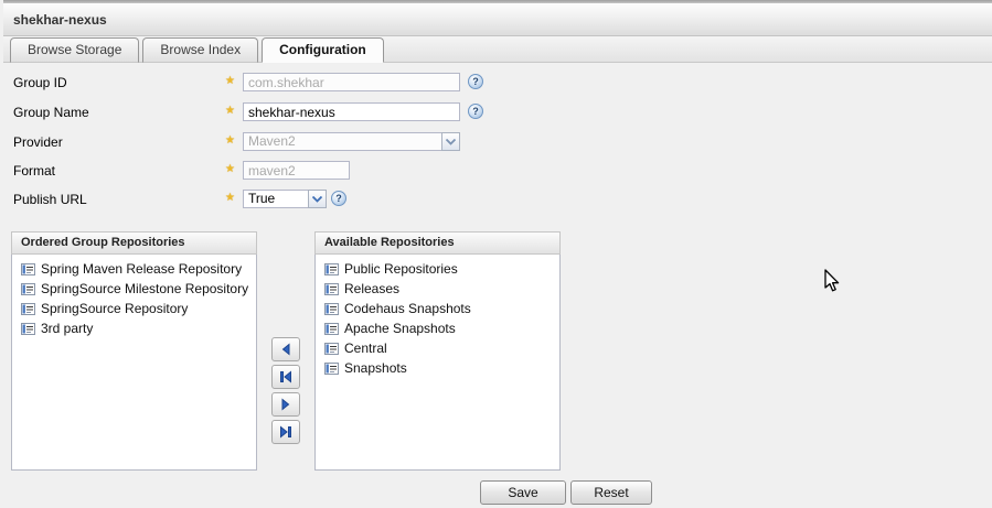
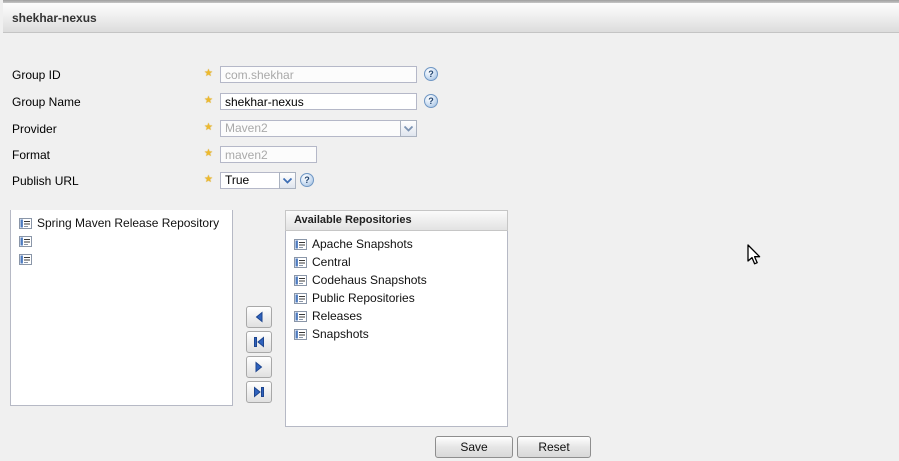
  shekhar-nexus
- Browse Storage
- Browse Index
- Configuration
  Group ID
  ★
  com.shekhar
  ?
  Group Name
  ★
  shekhar-nexus
  ?
  Provider
  ★
  Maven2
  Format
  ★
  maven2
  Publish URL
  ★
  True
  ?
- Ordered Group Repositories
  Spring Maven Release Repository
- SpringSource Milestone Repository
- SpringSource Repository
- 3rd party
  Available Repositories
- Public Repositories
+ Apache Snapshots
- Releases
+ Central
  Codehaus Snapshots
- Apache Snapshots
+ Public Repositories
- Central
+ Releases
  Snapshots
  Save
  Reset
